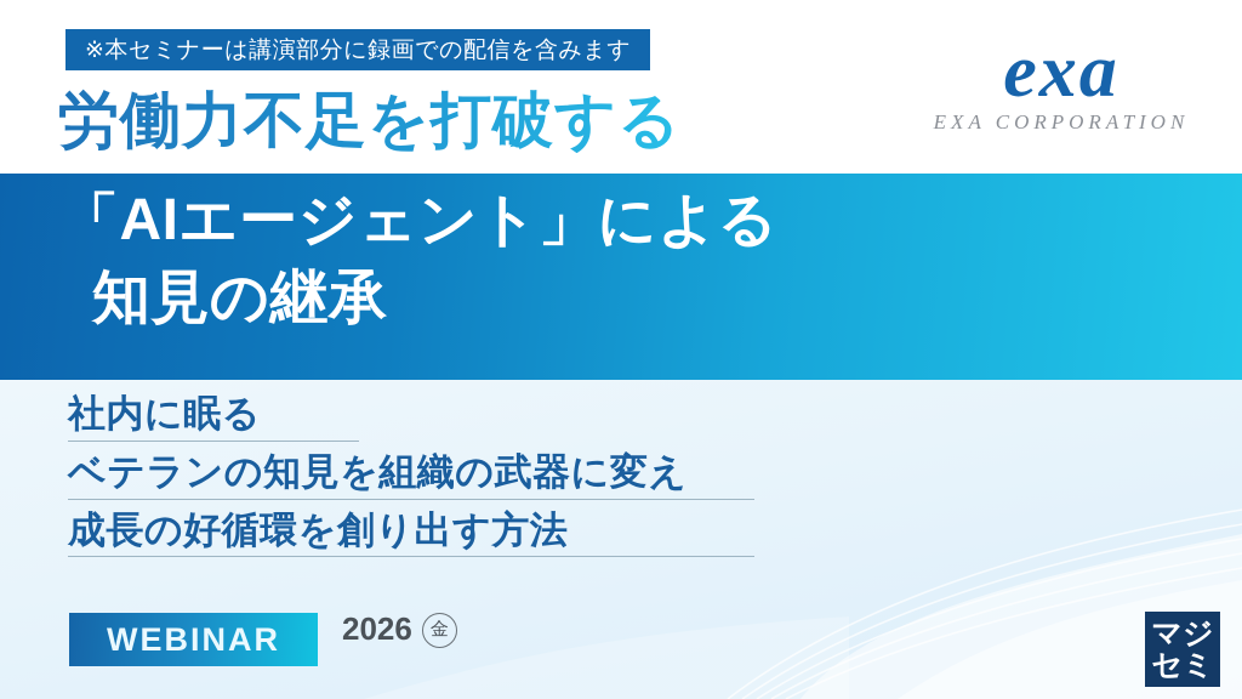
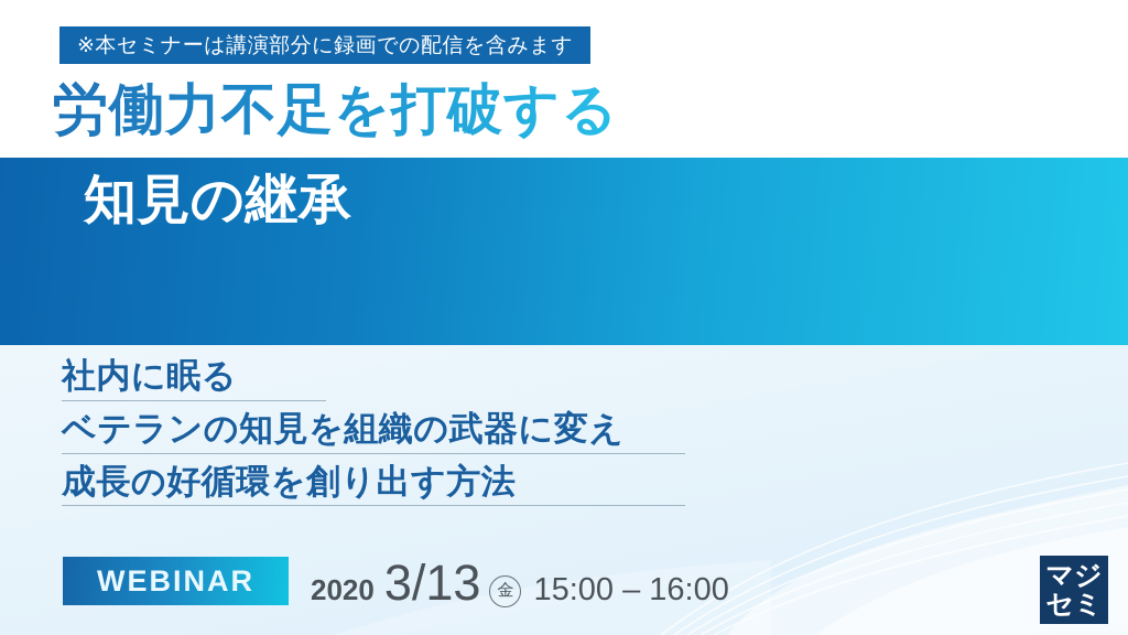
  ※本セミナーは講演部分に録画での配信を含みます
- exa
- EXA CORPORATION
  労働力不足を打破する
- 「AIエージェント」による
  知見の継承
  社内に眠る
  ベテランの知見を組織の武器に変え
  成長の好循環を創り出す方法
  WEBINAR
- 2026
+ 2020
+ 3/13
  金
+ 15:00 – 16:00
  マジ
  セミ
